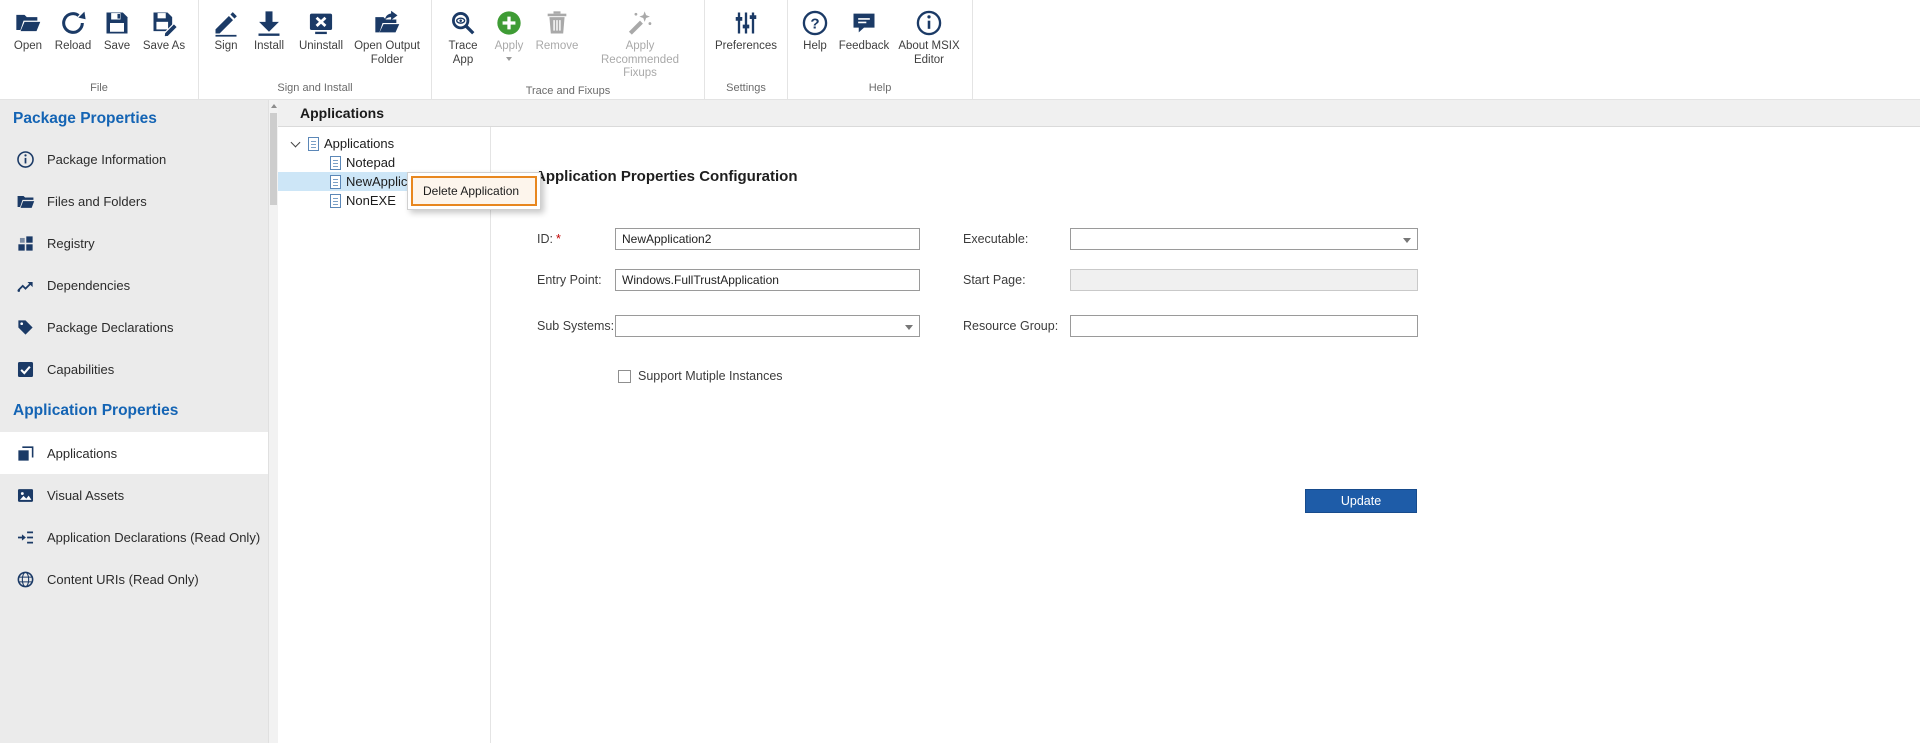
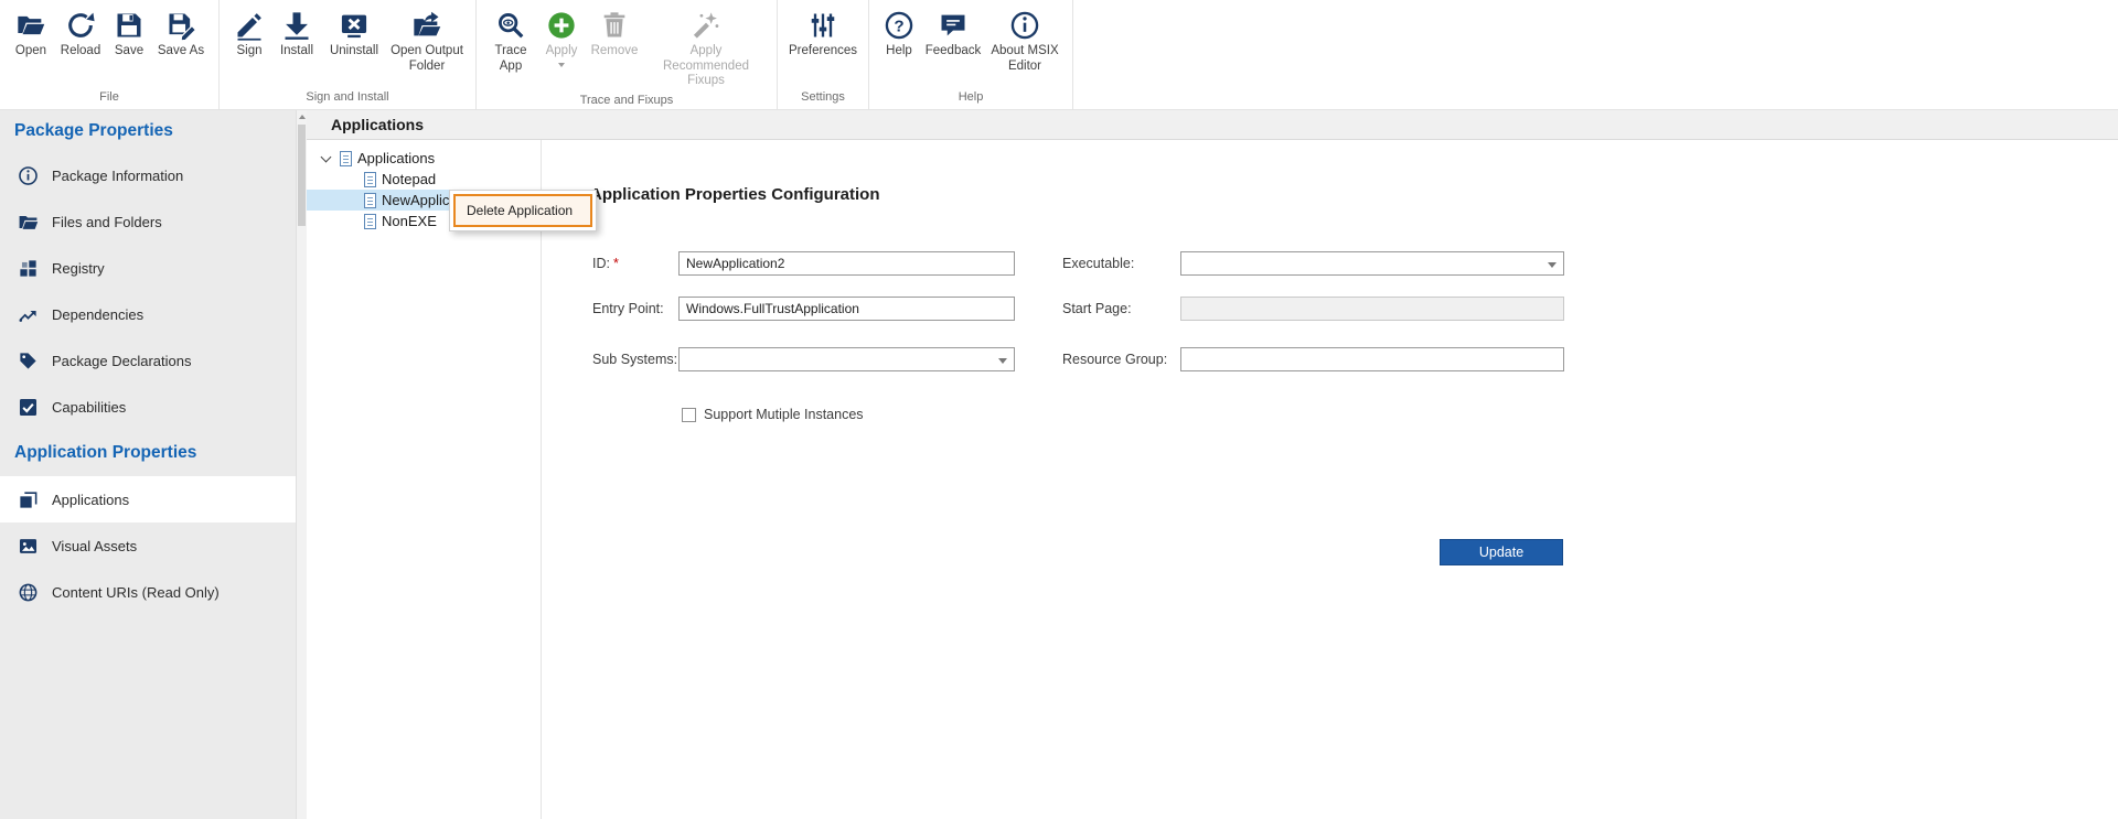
  Open
  Reload
  Save
  Save As
  File
  Sign
  Install
  Uninstall
  Open Output Folder
  Sign and Install
  Trace App
  Apply
  Remove
  Apply Recommended Fixups
  Trace and Fixups
  Preferences
  Settings
  ?
  Help
  Feedback
  About MSIX Editor
  Help
  Package Properties
  Package Information
  Files and Folders
  Registry
  Dependencies
  Package Declarations
  Capabilities
  Application Properties
  Applications
  Visual Assets
- Application Declarations (Read Only)
  Content URIs (Read Only)
  Applications
  Applications
  Notepad
  NonEXE
  Delete Application
  pplication Properties Configuration
  ID: *
  NewApplication2
  Executable:
  Entry Point:
  Windows.FullTrustApplication
  Start Page:
  Sub Systems:
  Resource Group:
  Support Mutiple Instances
  Update
